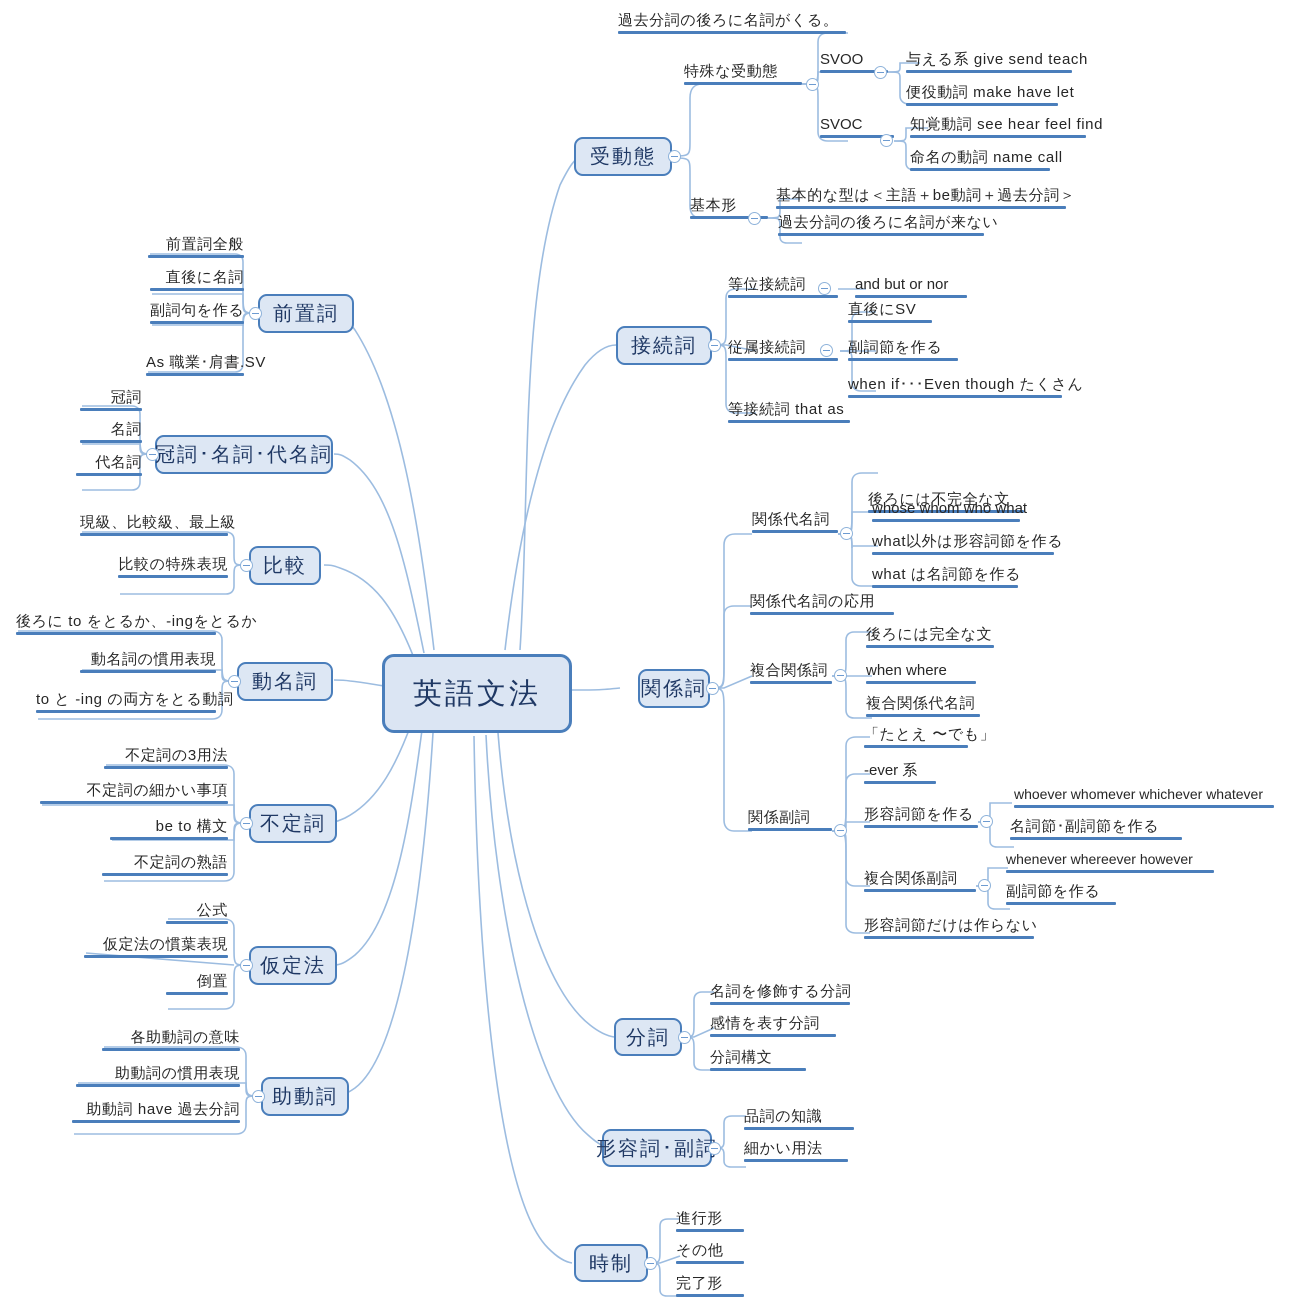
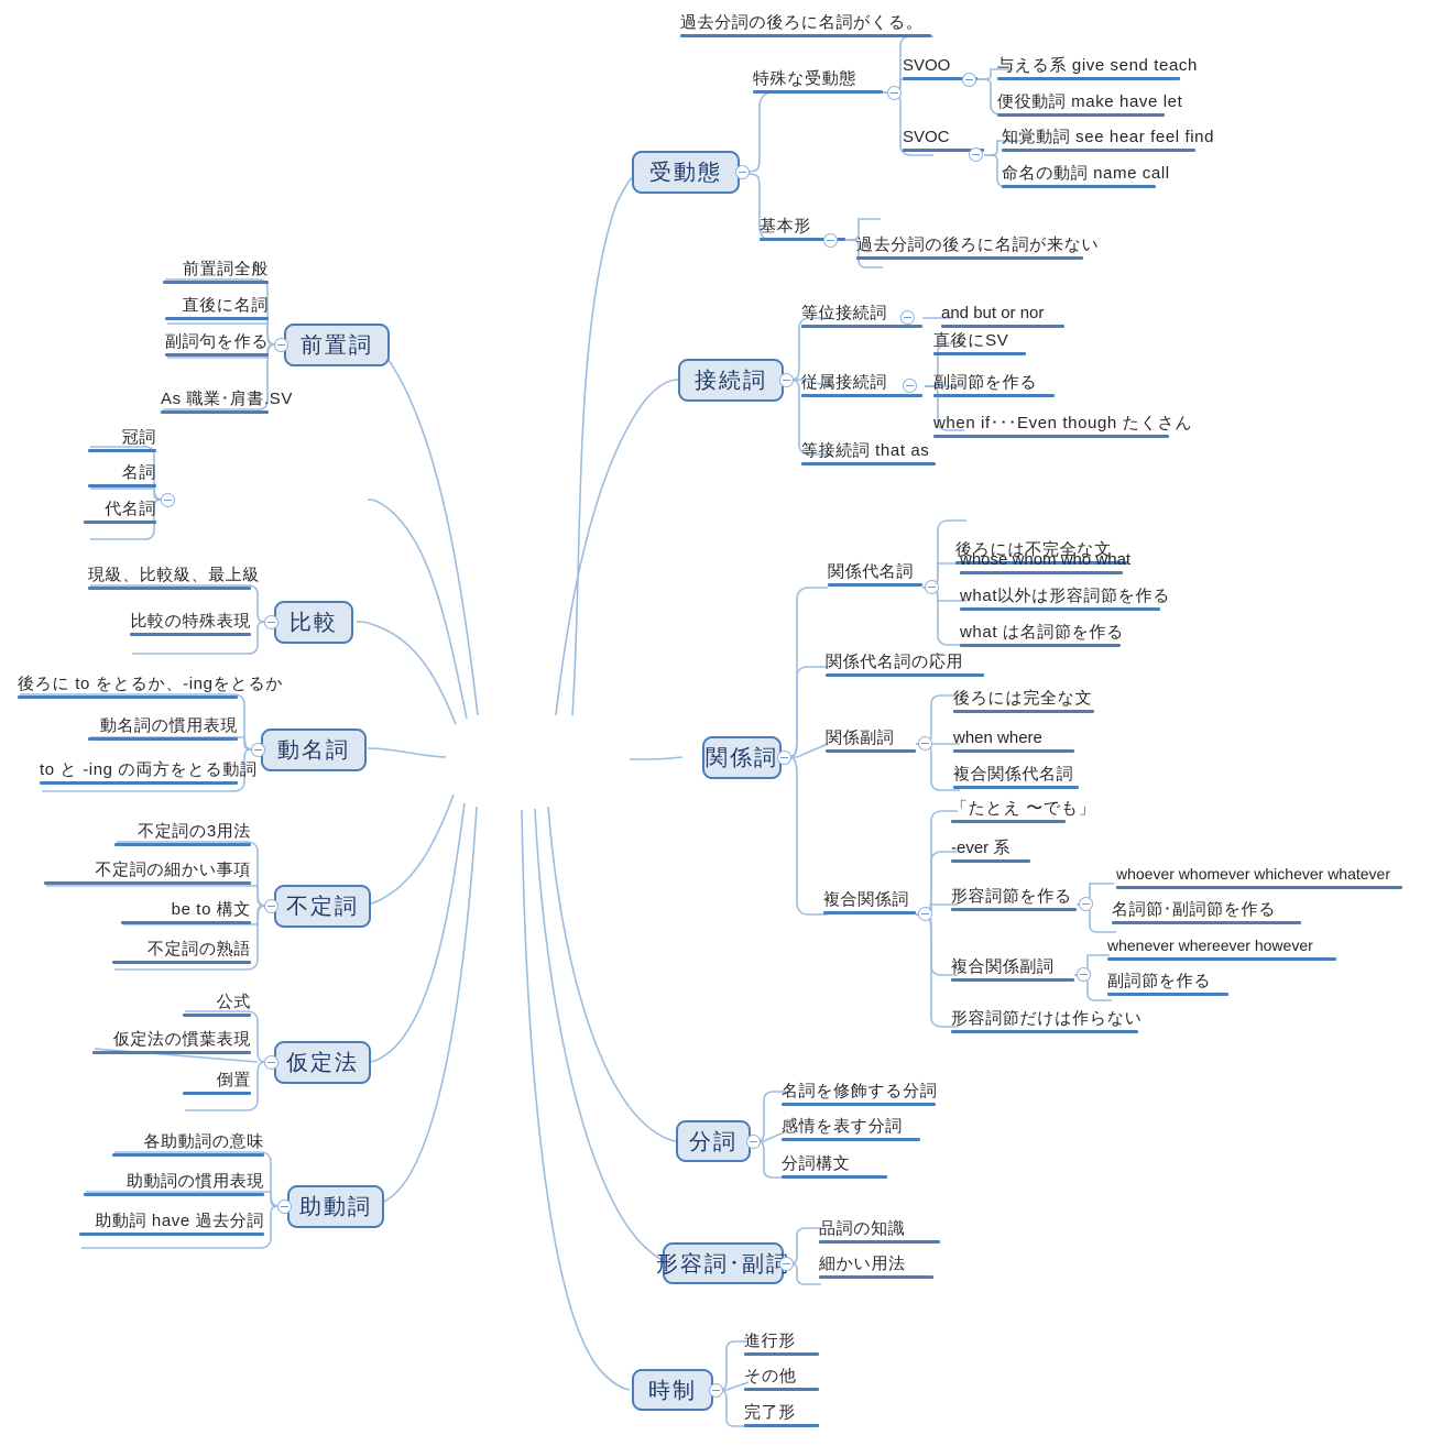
- 英語文法
  受動態
  接続詞
  関係詞
  分詞
  形容詞･副詞
  時制
  前置詞
- 冠詞･名詞･代名詞
  比較
  動名詞
  不定詞
  仮定法
  助動詞
  特殊な受動態
  過去分詞の後ろに名詞がくる。
  SVOO
  与える系 give send teach
  便役動詞 make have let
  SVOC
  知覚動詞 see hear feel find
  命名の動詞 name call
  基本形
- 基本的な型は＜主語＋be動詞＋過去分詞＞
  過去分詞の後ろに名詞が来ない
  等位接続詞
  and but or nor
  従属接続詞
  直後にSV
  副詞節を作る
  when if･･･Even though たくさん
  等接続詞 that as
  関係代名詞
  後ろには不完全な文
  whose whom who what
  what以外は形容詞節を作る
  what は名詞節を作る
  関係代名詞の応用
- 複合関係詞
+ 関係副詞
  後ろには完全な文
  when where
  複合関係代名詞
- 関係副詞
+ 複合関係詞
  「たとえ 〜でも」
  -ever 系
  形容詞節を作る
  whoever whomever whichever whatever
  名詞節･副詞節を作る
  複合関係副詞
  whenever whereever however
  副詞節を作る
  形容詞節だけは作らない
  名詞を修飾する分詞
  感情を表す分詞
  分詞構文
  品詞の知識
  細かい用法
  進行形
  その他
  完了形
  前置詞全般
  直後に名詞
  副詞句を作る
  As 職業･肩書.SV
  冠詞
  名詞
  代名詞
  現級、比較級、最上級
  比較の特殊表現
  後ろに to をとるか、-ingをとるか
  動名詞の慣用表現
  to と -ing の両方をとる動詞
  不定詞の3用法
  不定詞の細かい事項
  be to 構文
  不定詞の熟語
  公式
  仮定法の慣葉表現
  倒置
  各助動詞の意味
  助動詞の慣用表現
  助動詞 have 過去分詞
